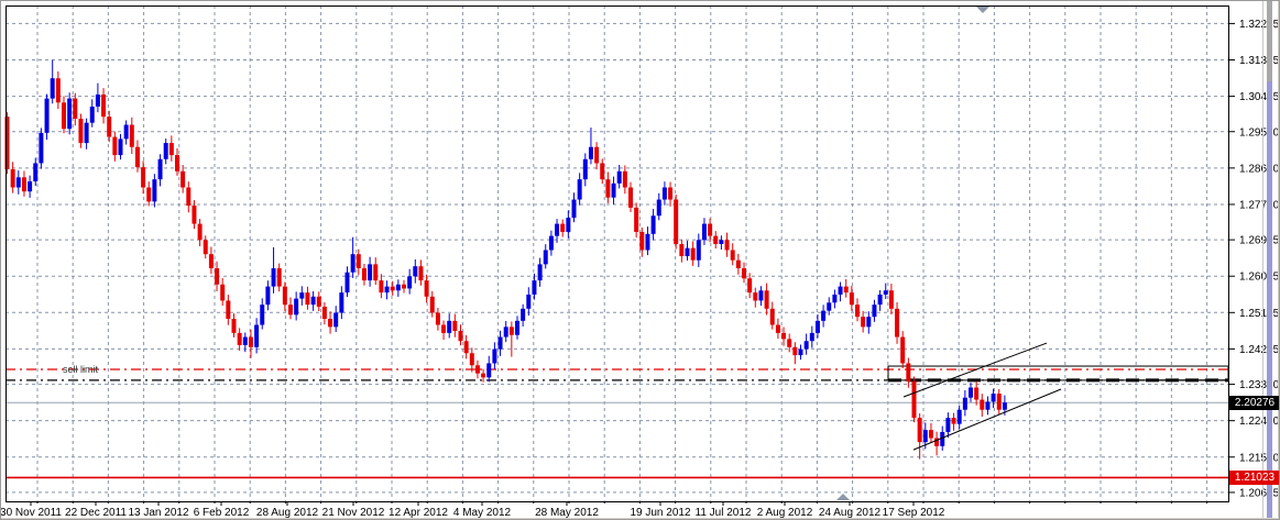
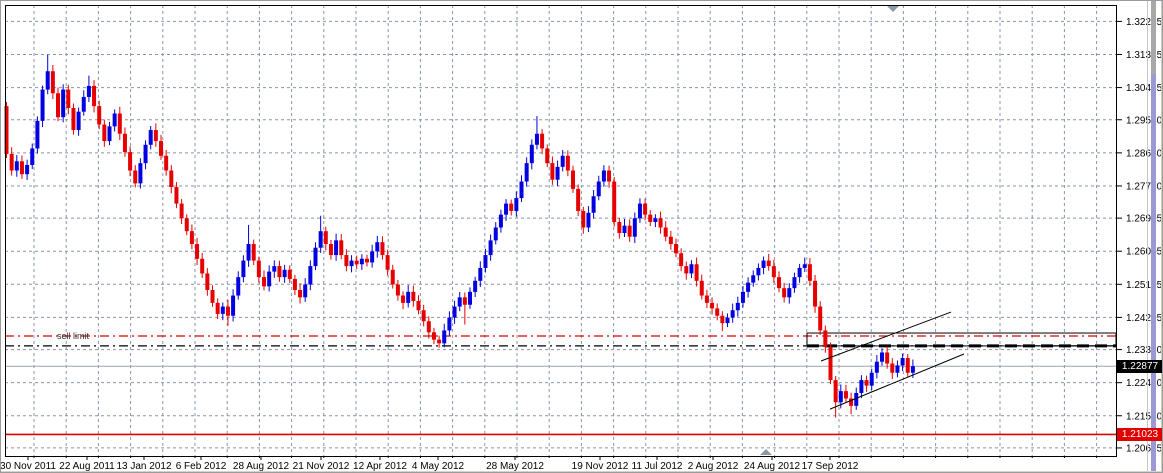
  1.3225
  1.3135
  1.3045
  1.2950
  1.2860
  1.2770
  1.2695
  1.2605
  1.2515
  1.2425
  1.2330
  1.2240
  1.2150
  1.2065
  30 Nov 2011
- 22 Dec 2011
+ 22 Aug 2011
  13 Jan 2012
  6 Feb 2012
  28 Aug 2012
  21 Nov 2012
  12 Apr 2012
  4 May 2012
  28 May 2012
- 19 Jun 2012
+ 19 Nov 2012
  11 Jul 2012
  2 Aug 2012
  24 Aug 2012
  17 Sep 2012
  sell limit
- 2.20276
+ 1.22877
  1.21023
